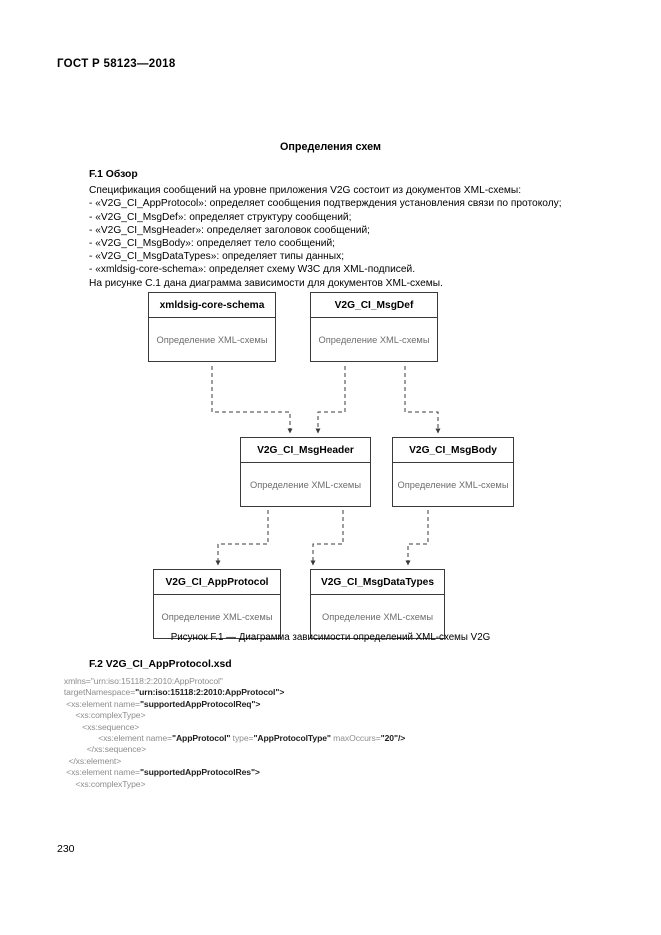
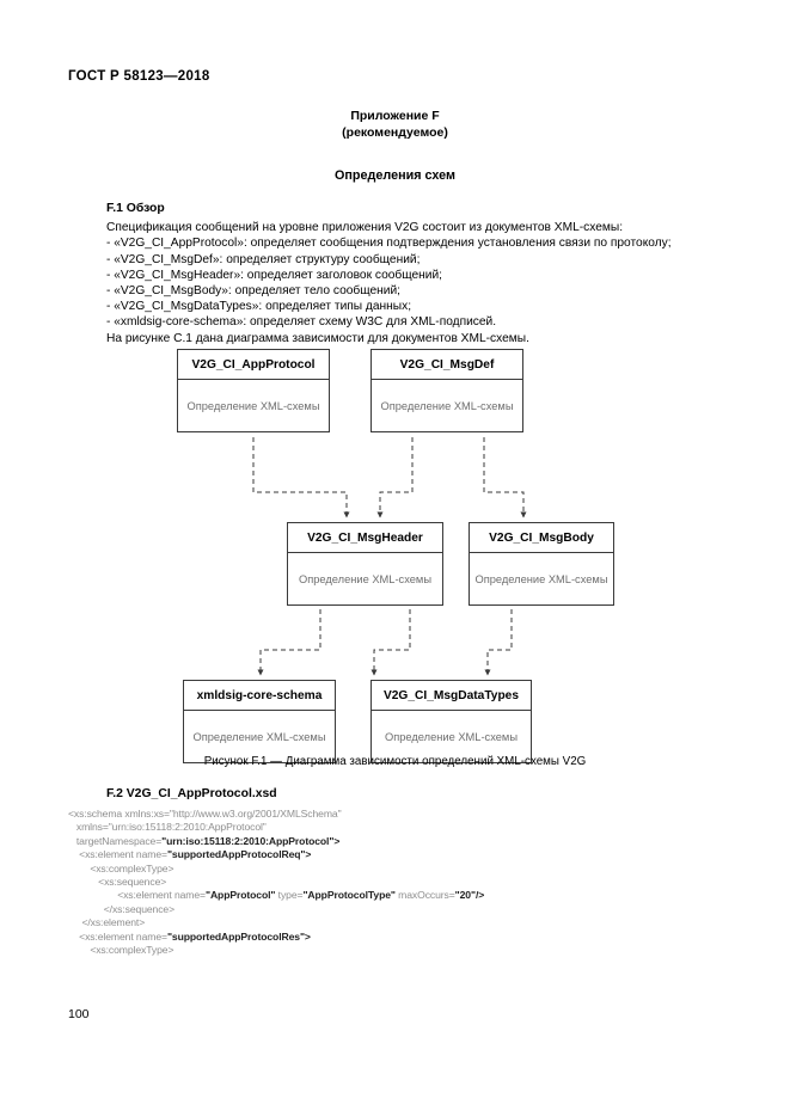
  ГОСТ Р 58123—2018
+ Приложение F
+ (рекомендуемое)
  Определения схем
  F.1 Обзор
  Спецификация сообщений на уровне приложения V2G состоит из документов XML-схемы:
  - «V2G_CI_AppProtocol»: определяет сообщения подтверждения установления связи по протоколу;
  - «V2G_CI_MsgDef»: определяет структуру сообщений;
  - «V2G_CI_MsgHeader»: определяет заголовок сообщений;
  - «V2G_CI_MsgBody»: определяет тело сообщений;
  - «V2G_CI_MsgDataTypes»: определяет типы данных;
  - «xmldsig-core-schema»: определяет схему W3C для XML-подписей.
  На рисунке C.1 дана диаграмма зависимости для документов XML-схемы.
- xmldsig-core-schema
+ V2G_CI_AppProtocol
  Определение XML-схемы
  V2G_CI_MsgDef
  Определение XML-схемы
  V2G_CI_MsgHeader
  Определение XML-схемы
  V2G_CI_MsgBody
  Определение XML-схемы
- V2G_CI_AppProtocol
+ xmldsig-core-schema
  Определение XML-схемы
  V2G_CI_MsgDataTypes
  Определение XML-схемы
  Рисунок F.1 — Диаграмма зависимости определений XML-схемы V2G
  F.2 V2G_CI_AppProtocol.xsd
+ <xs:schema xmlns:xs="http://www.w3.org/2001/XMLSchema"
  xmlns="urn:iso:15118:2:2010:AppProtocol"
  targetNamespace="urn:iso:15118:2:2010:AppProtocol">
  <xs:element name="supportedAppProtocolReq">
  <xs:complexType>
  <xs:sequence>
  <xs:element name="AppProtocol" type="AppProtocolType" maxOccurs="20"/>
  </xs:sequence>
  </xs:element>
  <xs:element name="supportedAppProtocolRes">
  <xs:complexType>
- 230
+ 100
